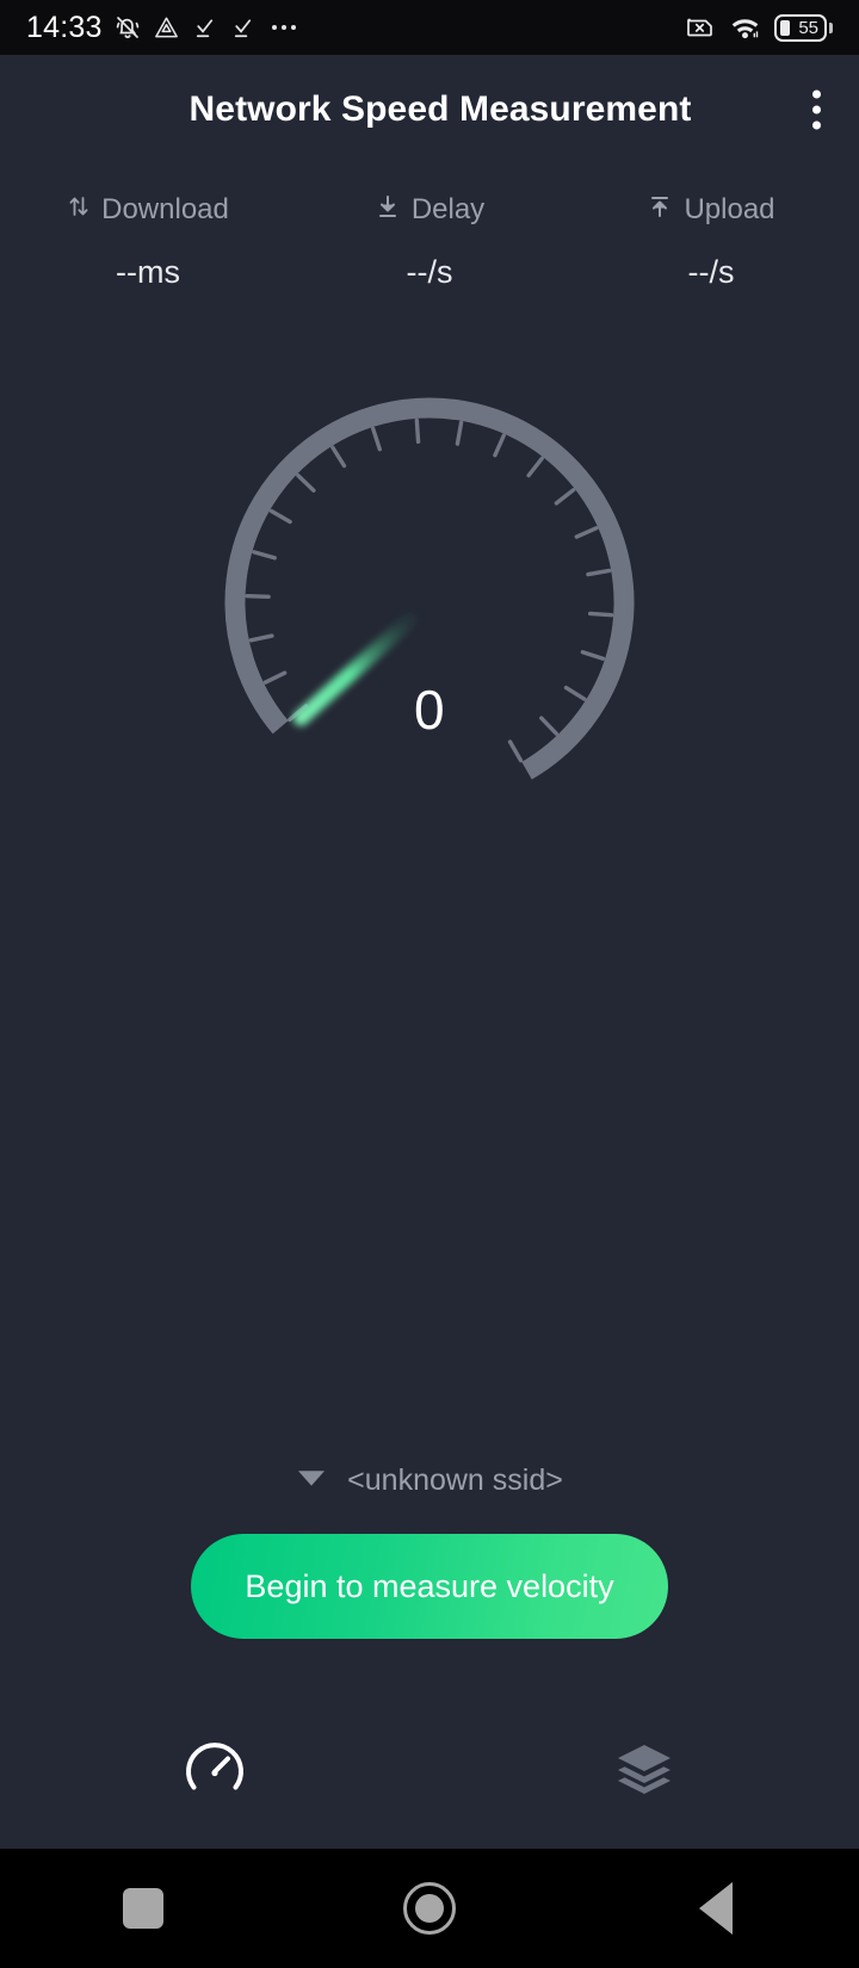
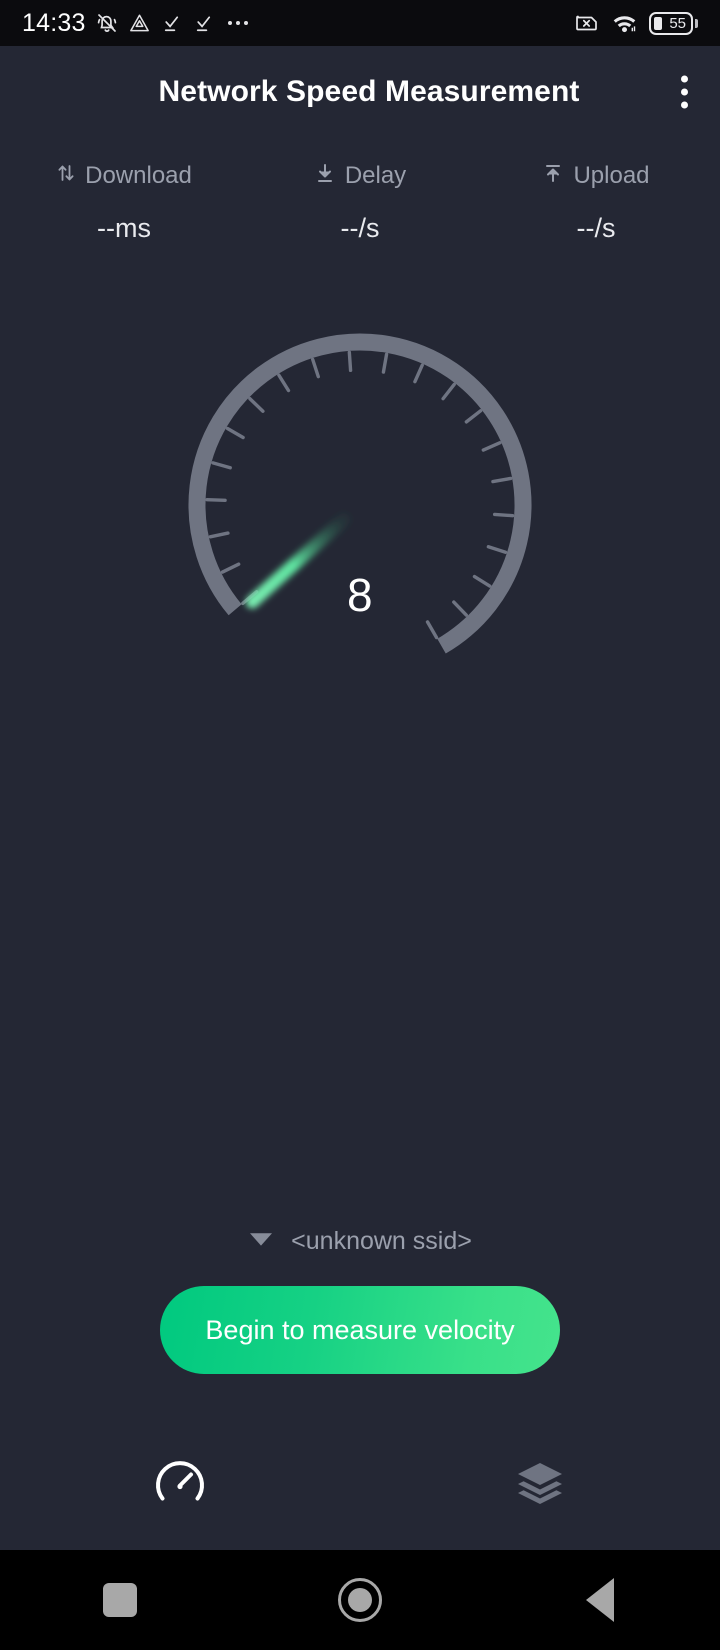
  14:33
  55
  Network Speed Measurement
  Download
  --ms
  Delay
  --/s
  Upload
  --/s
- 0
+ 8
  <unknown ssid>
  Begin to measure velocity
